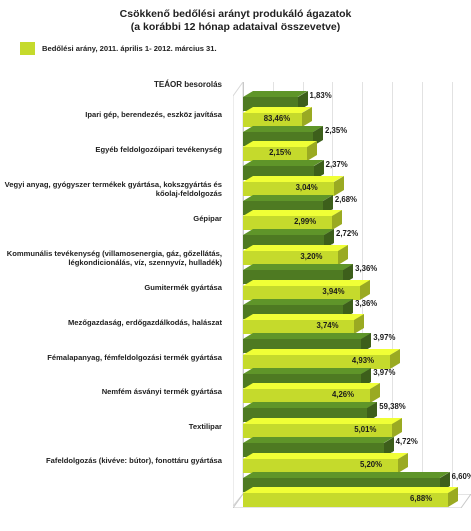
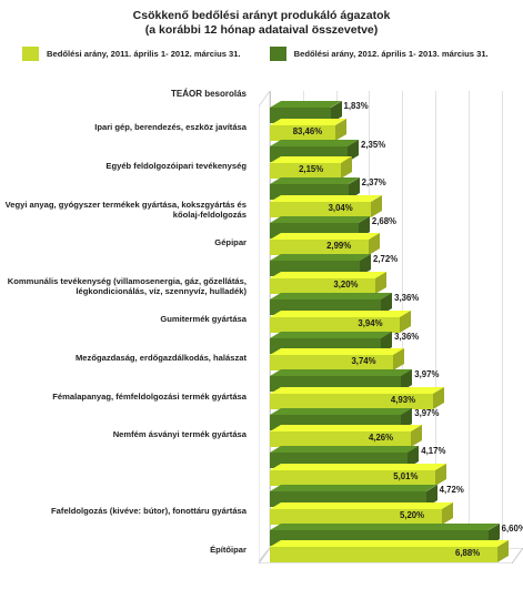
  Csökkenő bedőlési arányt produkáló ágazatok
  (a korábbi 12 hónap adataival összevetve)
  Bedőlési arány, 2011. április 1- 2012. március 31.
+ Bedőlési arány, 2012. április 1- 2013. március 31.
  TEÁOR besorolás
  Ipari gép, berendezés, eszköz javítása
  Egyéb feldolgozóipari tevékenység
  Vegyi anyag, gyógyszer termékek gyártása, kokszgyártás és kőolaj-feldolgozás
  Gépipar
  Kommunális tevékenység (villamosenergia, gáz, gőzellátás, légkondicionálás, víz, szennyvíz, hulladék)
  Gumitermék gyártása
  Mezőgazdaság, erdőgazdálkodás, halászat
  Fémalapanyag, fémfeldolgozási termék gyártása
  Nemfém ásványi termék gyártása
- Textilipar
  Fafeldolgozás (kivéve: bútor), fonottáru gyártása
+ Építőipar
  1,83%
  83,46%
  2,35%
  2,15%
  2,37%
  3,04%
  2,68%
  2,99%
  2,72%
  3,20%
  3,36%
  3,94%
  3,36%
  3,74%
  3,97%
  4,93%
  3,97%
  4,26%
- 59,38%
+ 4,17%
  5,01%
  4,72%
  5,20%
  6,60%
  6,88%
